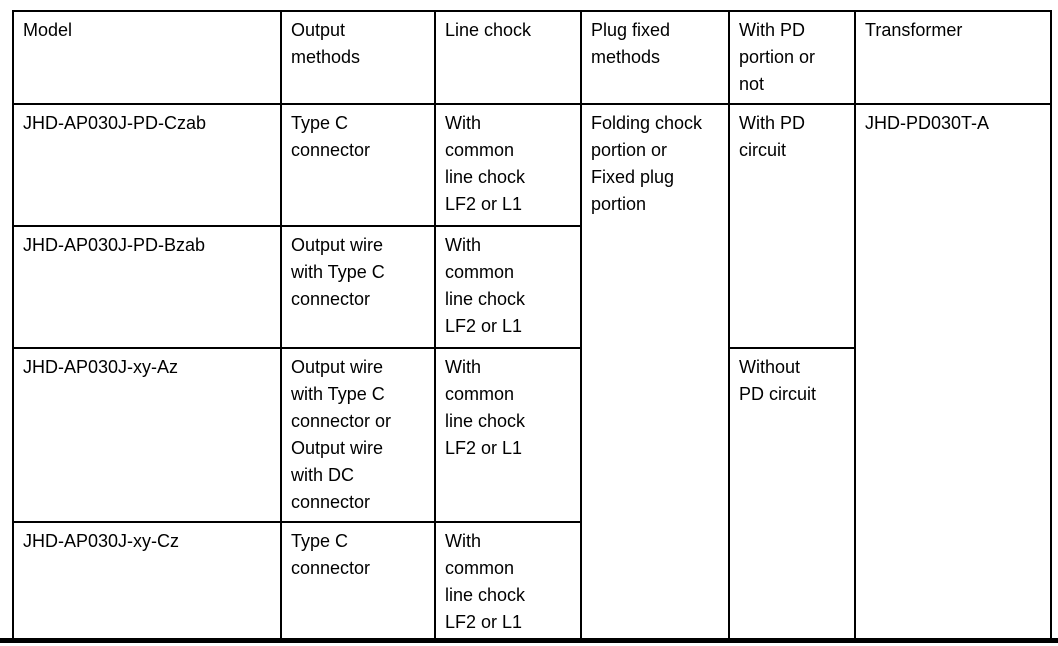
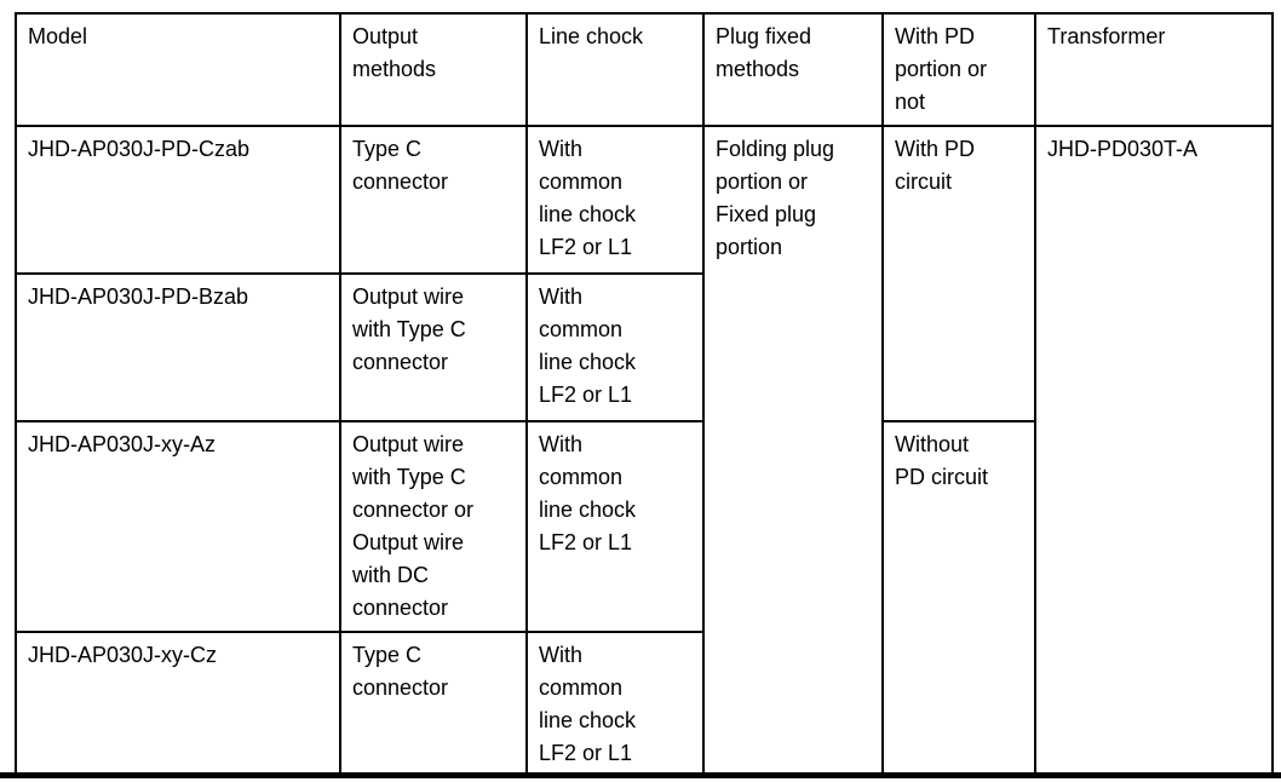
  Model	Output methods	Line chock	Plug fixed methods	With PD portion or not	Transformer
- JHD-AP030J-PD-Czab	Type C connector	With common line chock LF2 or L1	Folding chock portion or Fixed plug portion	With PD circuit	JHD-PD030T-A
+ JHD-AP030J-PD-Czab	Type C connector	With common line chock LF2 or L1	Folding plug portion or Fixed plug portion	With PD circuit	JHD-PD030T-A
  JHD-AP030J-PD-Bzab	Output wire with Type C connector	With common line chock LF2 or L1
  JHD-AP030J-xy-Az	Output wire with Type C connector or Output wire with DC connector	With common line chock LF2 or L1	Without PD circuit
  JHD-AP030J-xy-Cz	Type C connector	With common line chock LF2 or L1
